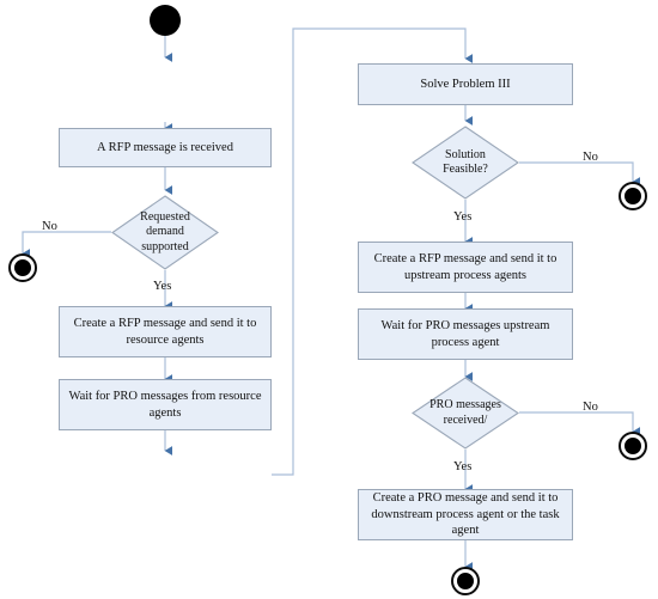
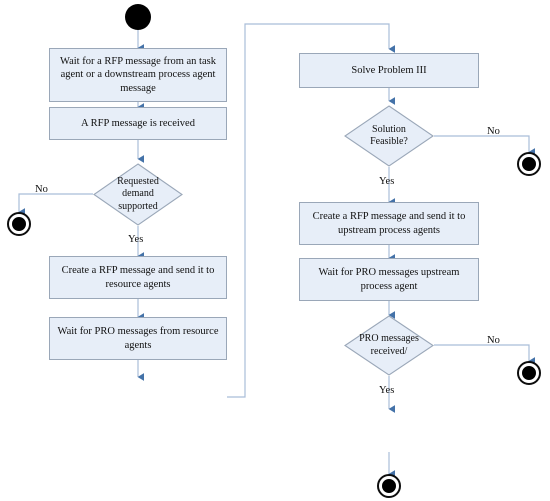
+ Wait for a RFP message from an task agent or a downstream process agent message
  A RFP message is received
  Requested
  demand
  supported
  No
  Yes
  Create a RFP message and send it to resource agents
  Wait for PRO messages from resource agents
  Solve Problem III
  Solution
  Feasible?
  No
  Yes
  Create a RFP message and send it to upstream process agents
  Wait for PRO messages upstream process agent
  PRO messages
  received/
  No
  Yes
- Create a PRO message and send it to downstream process agent or the task agent
